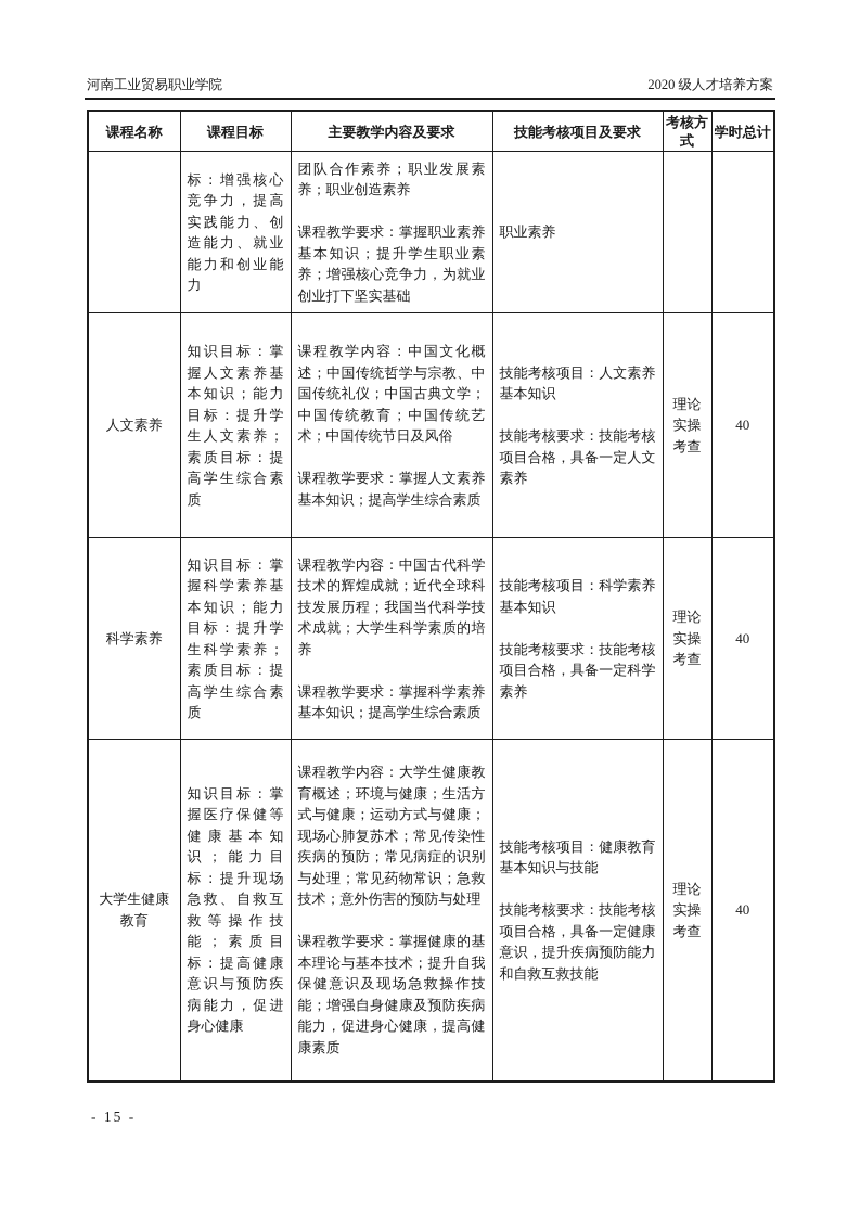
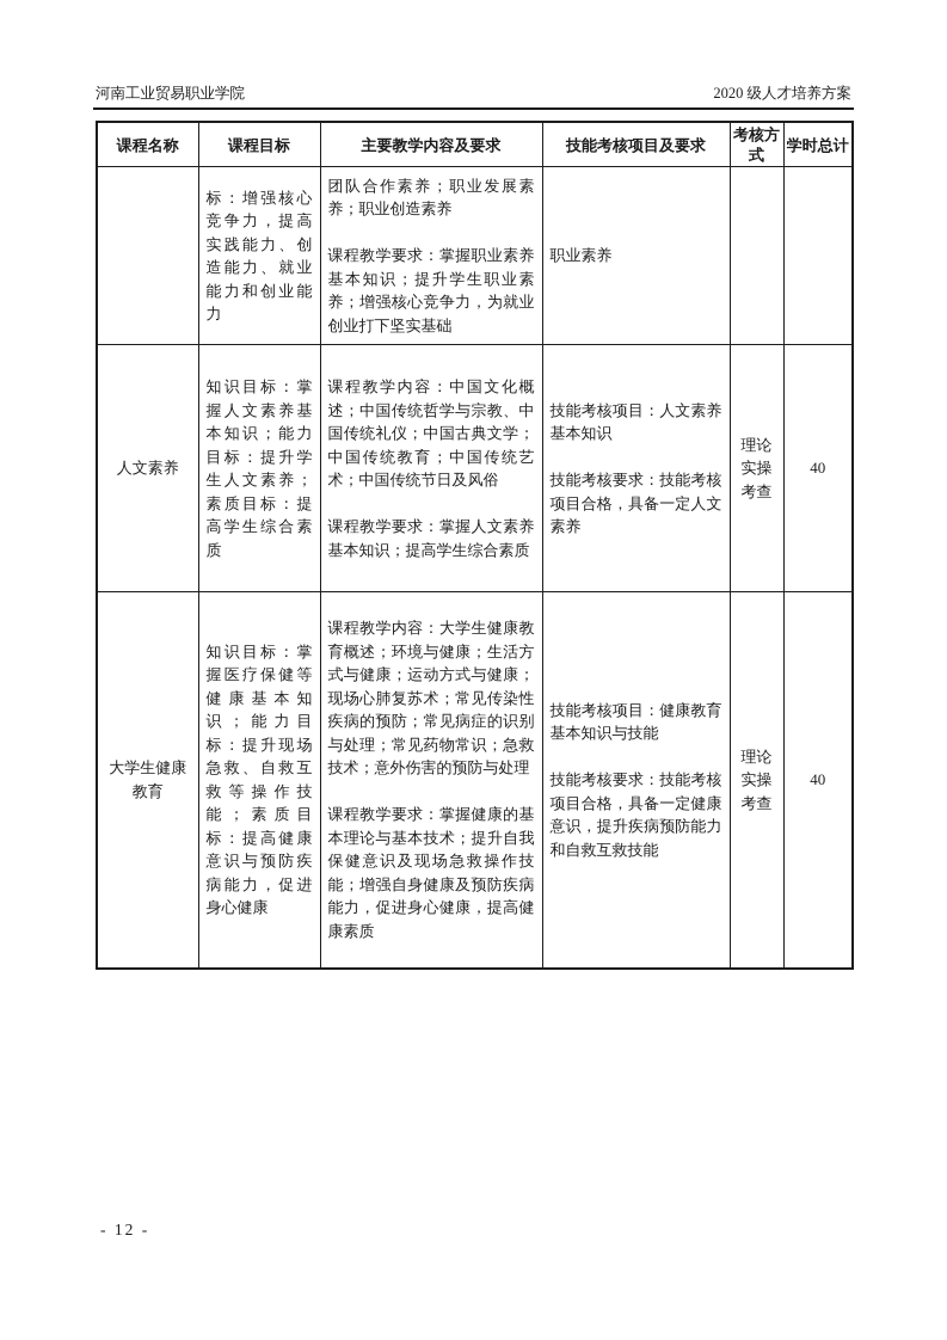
  河南工业贸易职业学院
  2020 级人才培养方案
  课程名称	课程目标	主要教学内容及要求	技能考核项目及要求	考核方式	学时总计
  	标：增强核心竞争力，提高实践能力、创造能力、就业能力和创业能力	团队合作素养；职业发展素养；职业创造素养 课程教学要求：掌握职业素养基本知识；提升学生职业素养；增强核心竞争力，为就业创业打下坚实基础	职业素养
  人文素养	知识目标：掌握人文素养基本知识；能力目标：提升学生人文素养；素质目标：提高学生综合素质	课程教学内容：中国文化概述；中国传统哲学与宗教、中国传统礼仪；中国古典文学；中国传统教育；中国传统艺术；中国传统节日及风俗 课程教学要求：掌握人文素养基本知识；提高学生综合素质	技能考核项目：人文素养基本知识 技能考核要求：技能考核项目合格，具备一定人文素养	理论 实操 考查	40
- 科学素养	知识目标：掌握科学素养基本知识；能力目标：提升学生科学素养；素质目标：提高学生综合素质	课程教学内容：中国古代科学技术的辉煌成就；近代全球科技发展历程；我国当代科学技术成就；大学生科学素质的培养 课程教学要求：掌握科学素养基本知识；提高学生综合素质	技能考核项目：科学素养基本知识 技能考核要求：技能考核项目合格，具备一定科学素养	理论 实操 考查	40
  大学生健康教育	知识目标：掌握医疗保健等健康基本知识；能力目标：提升现场急救、自救互救等操作技能；素质目标：提高健康意识与预防疾病能力，促进身心健康	课程教学内容：大学生健康教育概述；环境与健康；生活方式与健康；运动方式与健康；现场心肺复苏术；常见传染性疾病的预防；常见病症的识别与处理；常见药物常识；急救技术；意外伤害的预防与处理 课程教学要求：掌握健康的基本理论与基本技术；提升自我保健意识及现场急救操作技能；增强自身健康及预防疾病能力，促进身心健康，提高健康素质	技能考核项目：健康教育基本知识与技能 技能考核要求：技能考核项目合格，具备一定健康意识，提升疾病预防能力和自救互救技能	理论 实操 考查	40
- - 15 -
+ - 12 -
